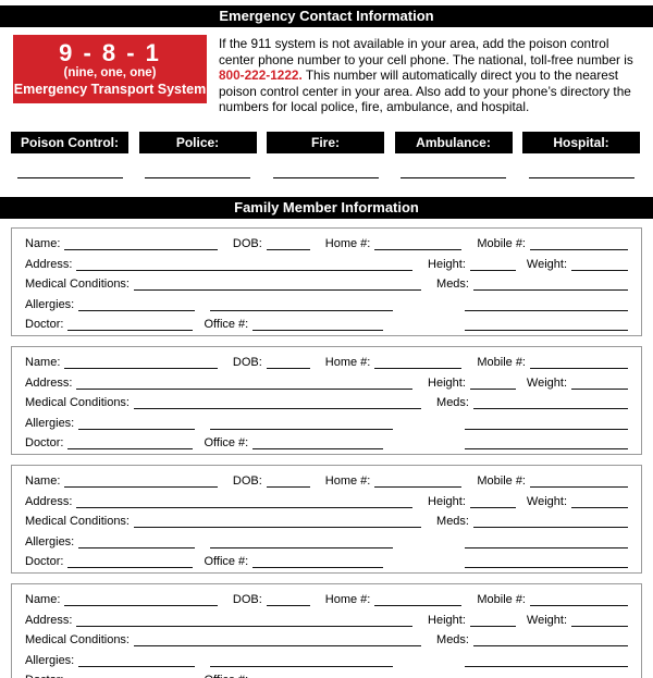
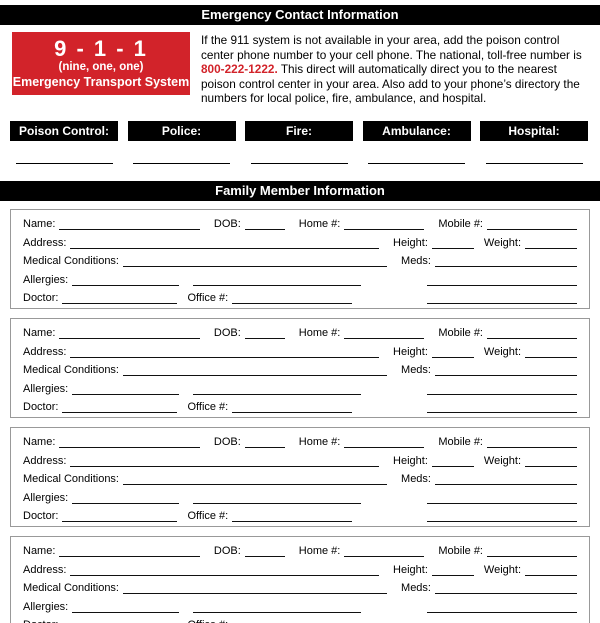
  Emergency Contact Information
- 9 - 8 - 1
+ 9 - 1 - 1
  (nine, one, one)
  Emergency Transport System
- If the 911 system is not available in your area, add the poison control center phone number to your cell phone. The national, toll-free number is 800-222-1222. This number will automatically direct you to the nearest poison control center in your area. Also add to your phone’s directory the numbers for local police, fire, ambulance, and hospital.
+ If the 911 system is not available in your area, add the poison control center phone number to your cell phone. The national, toll-free number is 800-222-1222. This direct will automatically direct you to the nearest poison control center in your area. Also add to your phone’s directory the numbers for local police, fire, ambulance, and hospital.
  Poison Control:
  Police:
  Fire:
  Ambulance:
  Hospital:
  Family Member Information
  Name:
  DOB:
  Home #:
  Mobile #:
  Address:
  Height:
  Weight:
  Medical Conditions:
  Meds:
  Allergies:
  Doctor:
  Office #:
  Name:
  DOB:
  Home #:
  Mobile #:
  Address:
  Height:
  Weight:
  Medical Conditions:
  Meds:
  Allergies:
  Doctor:
  Office #:
  Name:
  DOB:
  Home #:
  Mobile #:
  Address:
  Height:
  Weight:
  Medical Conditions:
  Meds:
  Allergies:
  Doctor:
  Office #:
  Name:
  DOB:
  Home #:
  Mobile #:
  Address:
  Height:
  Weight:
  Medical Conditions:
  Meds:
  Allergies:
